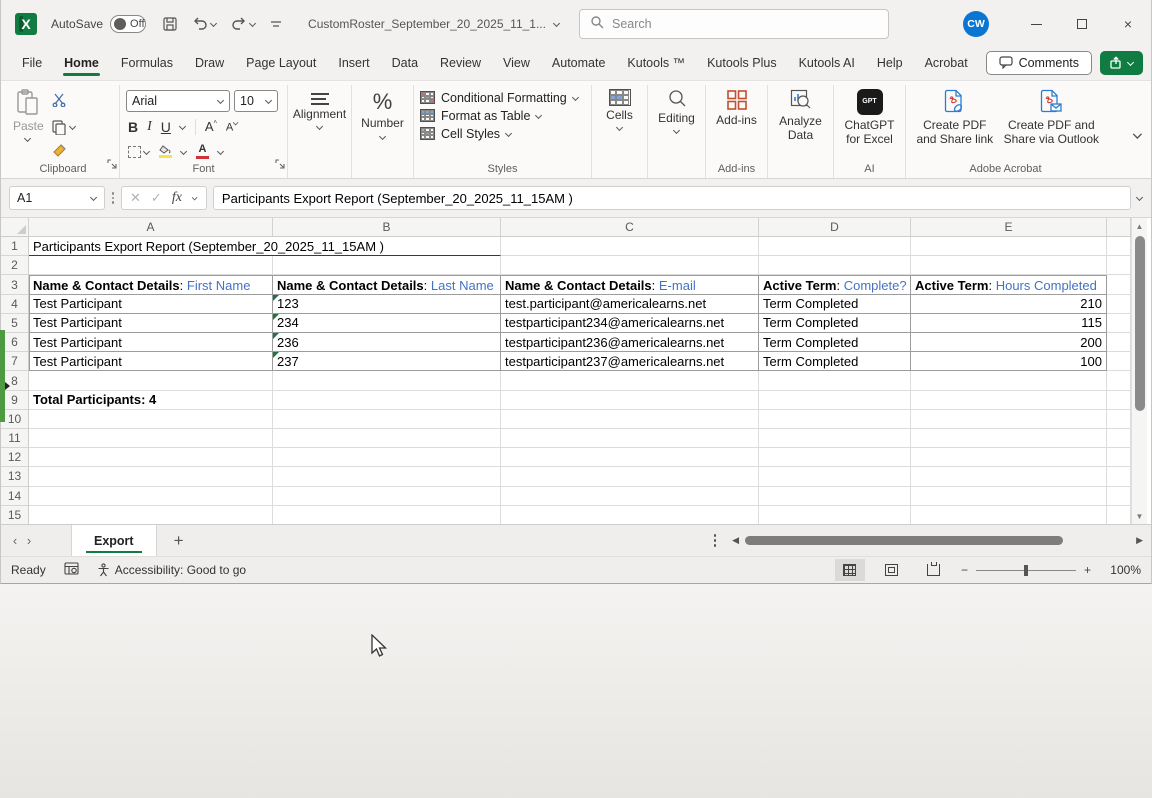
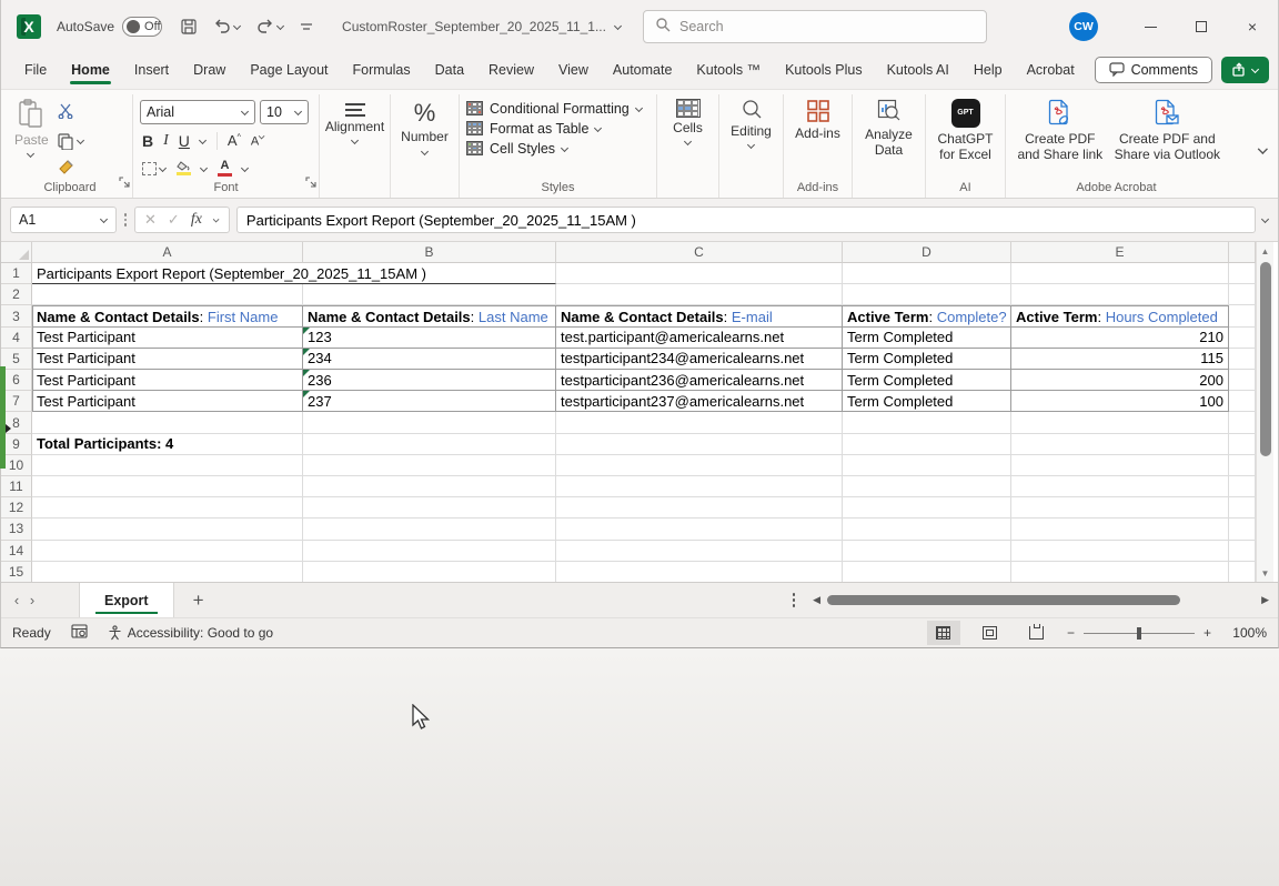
  X
  AutoSave
  Off
  CustomRoster_September_20_2025_11_1...
  Search
  CW
  ×
  File
  Home
- Formulas
+ Insert
  Draw
  Page Layout
- Insert
+ Formulas
  Data
  Review
  View
  Automate
  Kutools ™
  Kutools Plus
  Kutools AI
  Help
  Acrobat
  Comments
  Paste
  Clipboard
  Arial
  10
  B
  I
  U
  A
  A
  Font
  Alignment
  %
  Number
  Conditional Formatting
  Format as Table
  Cell Styles
  Styles
  Cells
  Editing
  Add-ins
  Add-ins
  Analyze
  Data
  ChatGPT
  for Excel
  AI
  Create PDF
  and Share link
  Create PDF and
  Share via Outlook
  Adobe Acrobat
  A1
  ✕
  ✓
  fx
  Participants Export Report (September_20_2025_11_15AM )
  A
  B
  C
  D
  E
  1
  Participants Export Report (September_20_2025_11_15AM )
  2
  3
  Name & Contact Details
  :
  First Name
  Name & Contact Details
  :
  Last Name
  Name & Contact Details
  :
  E-mail
  Active Term
  :
  Complete?
  Active Term
  :
  Hours Completed
  4
  Test Participant
  123
  test.participant@americalearns.net
  Term Completed
  210
  5
  Test Participant
  234
  testparticipant234@americalearns.net
  Term Completed
  115
  6
  Test Participant
  236
  testparticipant236@americalearns.net
  Term Completed
  200
  7
  Test Participant
  237
  testparticipant237@americalearns.net
  Term Completed
  100
  8
  9
  Total Participants: 4
  10
  11
  12
  13
  14
  15
  ▲
  ▼
  ‹
  ›
  Export
  +
  ◀
  ▶
  Ready
  Accessibility: Good to go
  −
  +
  100%
